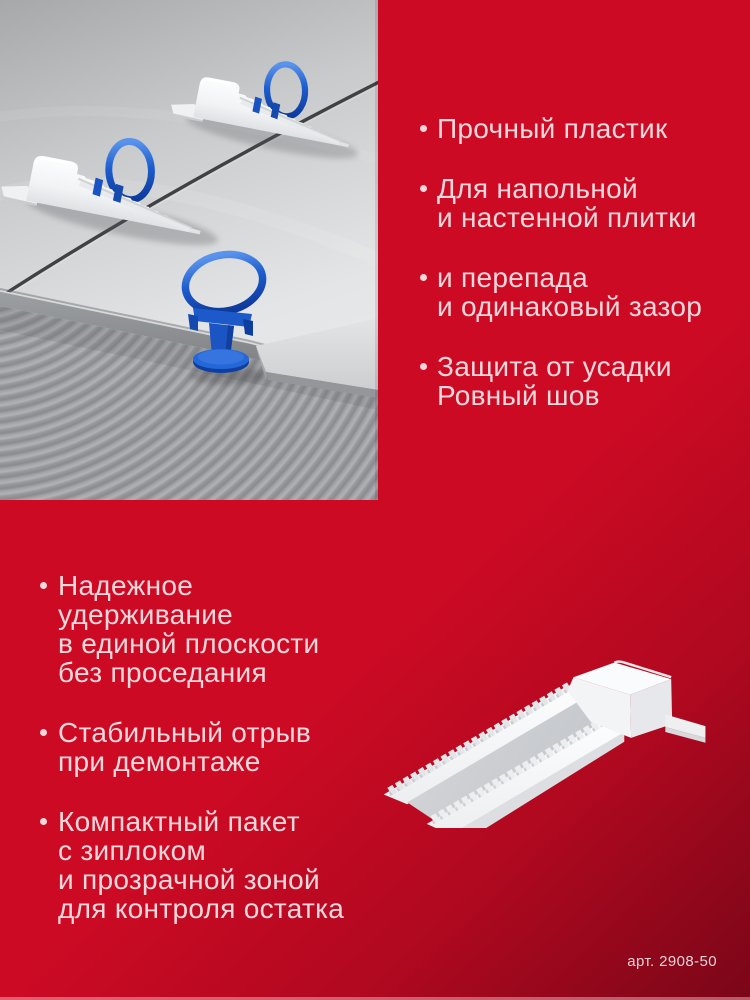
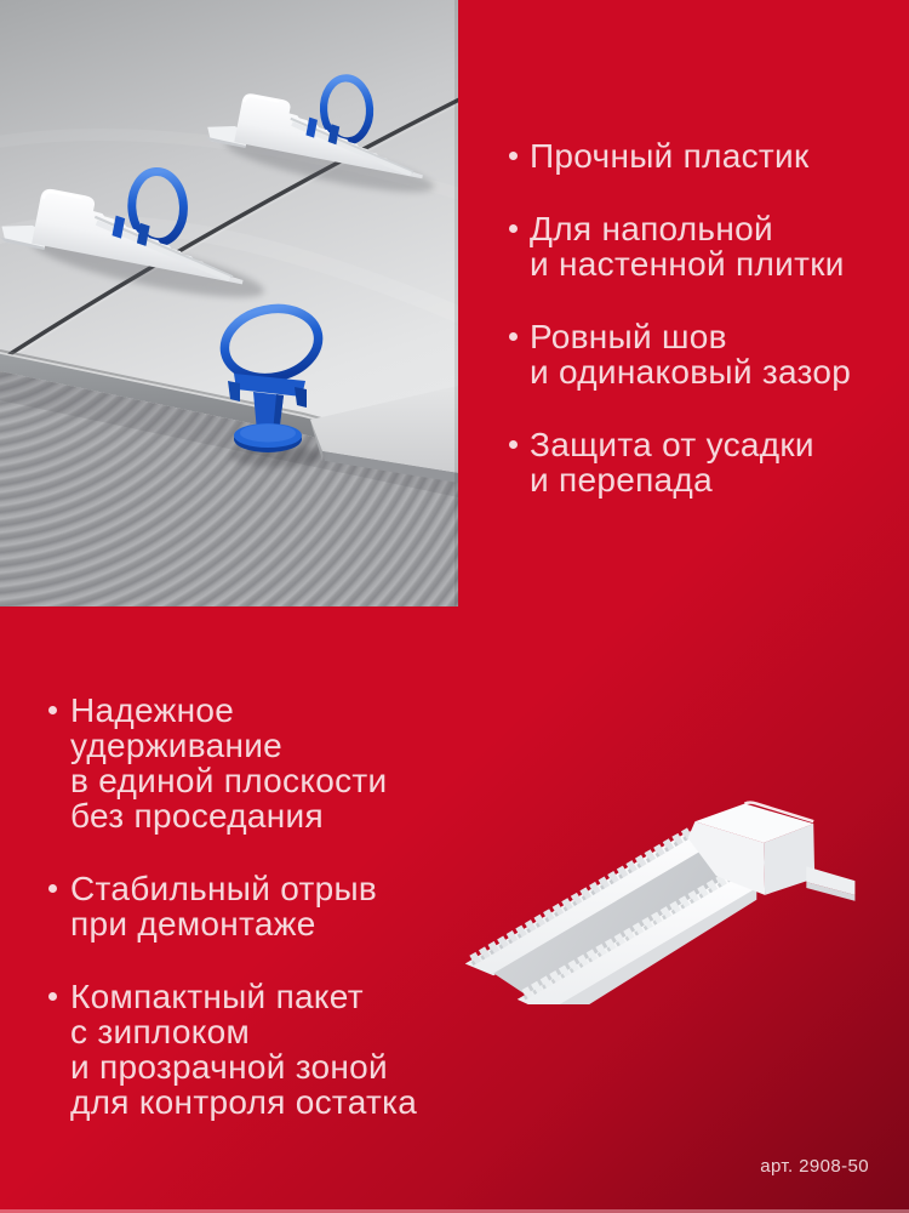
  Прочный пластик
  Для напольной
  и настенной плитки
- и перепада
+ Ровный шов
  и одинаковый зазор
  Защита от усадки
- Ровный шов
+ и перепада
  Надежное удерживание
  в единой плоскости
  без проседания
  Стабильный отрыв
  при демонтаже
  Компактный пакет
  с зиплоком
  и прозрачной зоной
  для контроля остатка
  арт. 2908-50
